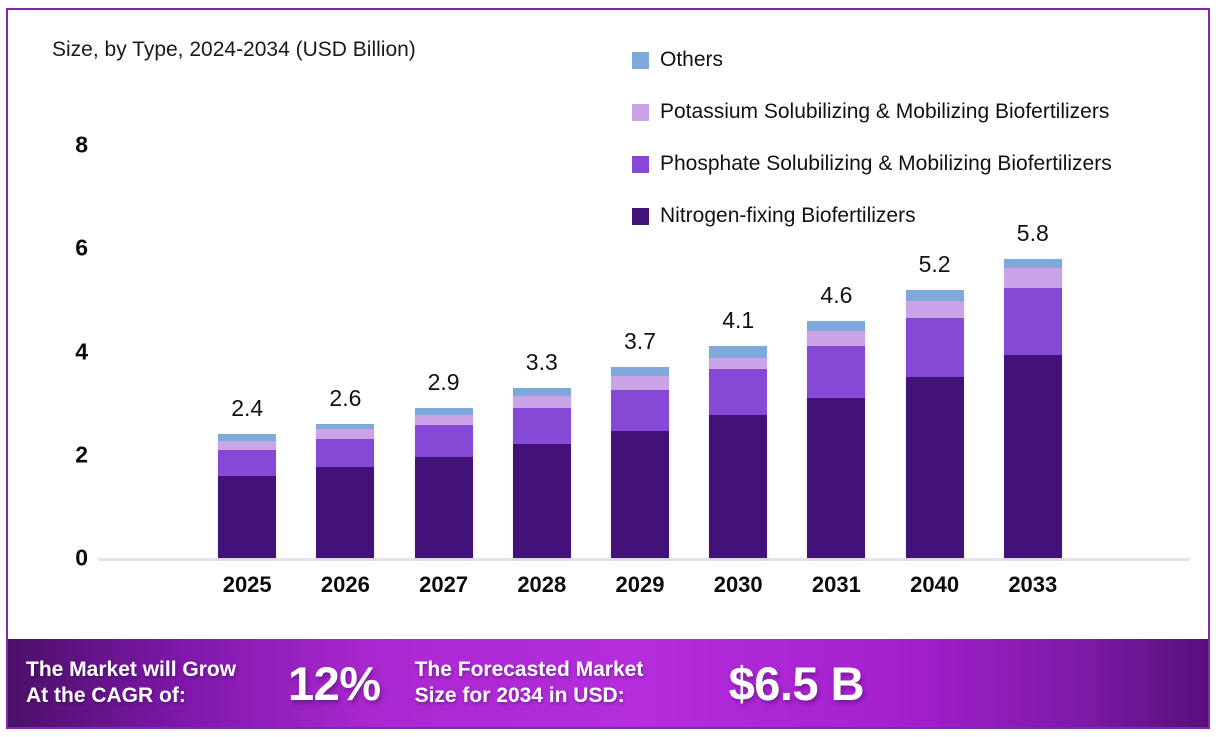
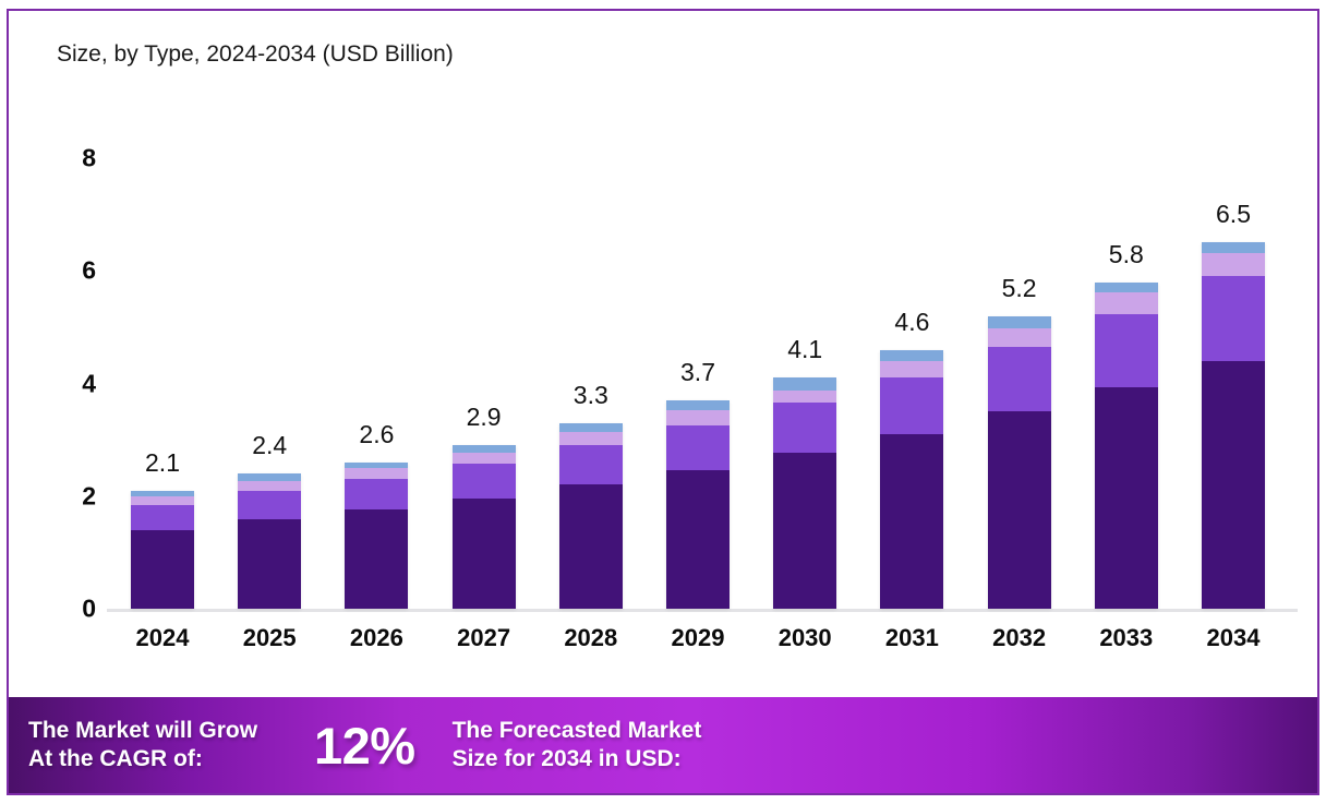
  Size, by Type, 2024-2034 (USD Billion)
- Others
- Potassium Solubilizing & Mobilizing Biofertilizers
- Phosphate Solubilizing & Mobilizing Biofertilizers
- Nitrogen-fixing Biofertilizers
  0
  2
  4
  6
  8
+ 2.1
+ 2024
  2.4
  2025
  2.6
  2026
  2.9
  2027
  3.3
  2028
  3.7
  2029
  4.1
  2030
  4.6
  2031
  5.2
- 2040
+ 2032
  5.8
  2033
+ 6.5
+ 2034
  The Market will Grow
  At the CAGR of:
  12%
  The Forecasted Market
  Size for 2034 in USD:
- $6.5 B
